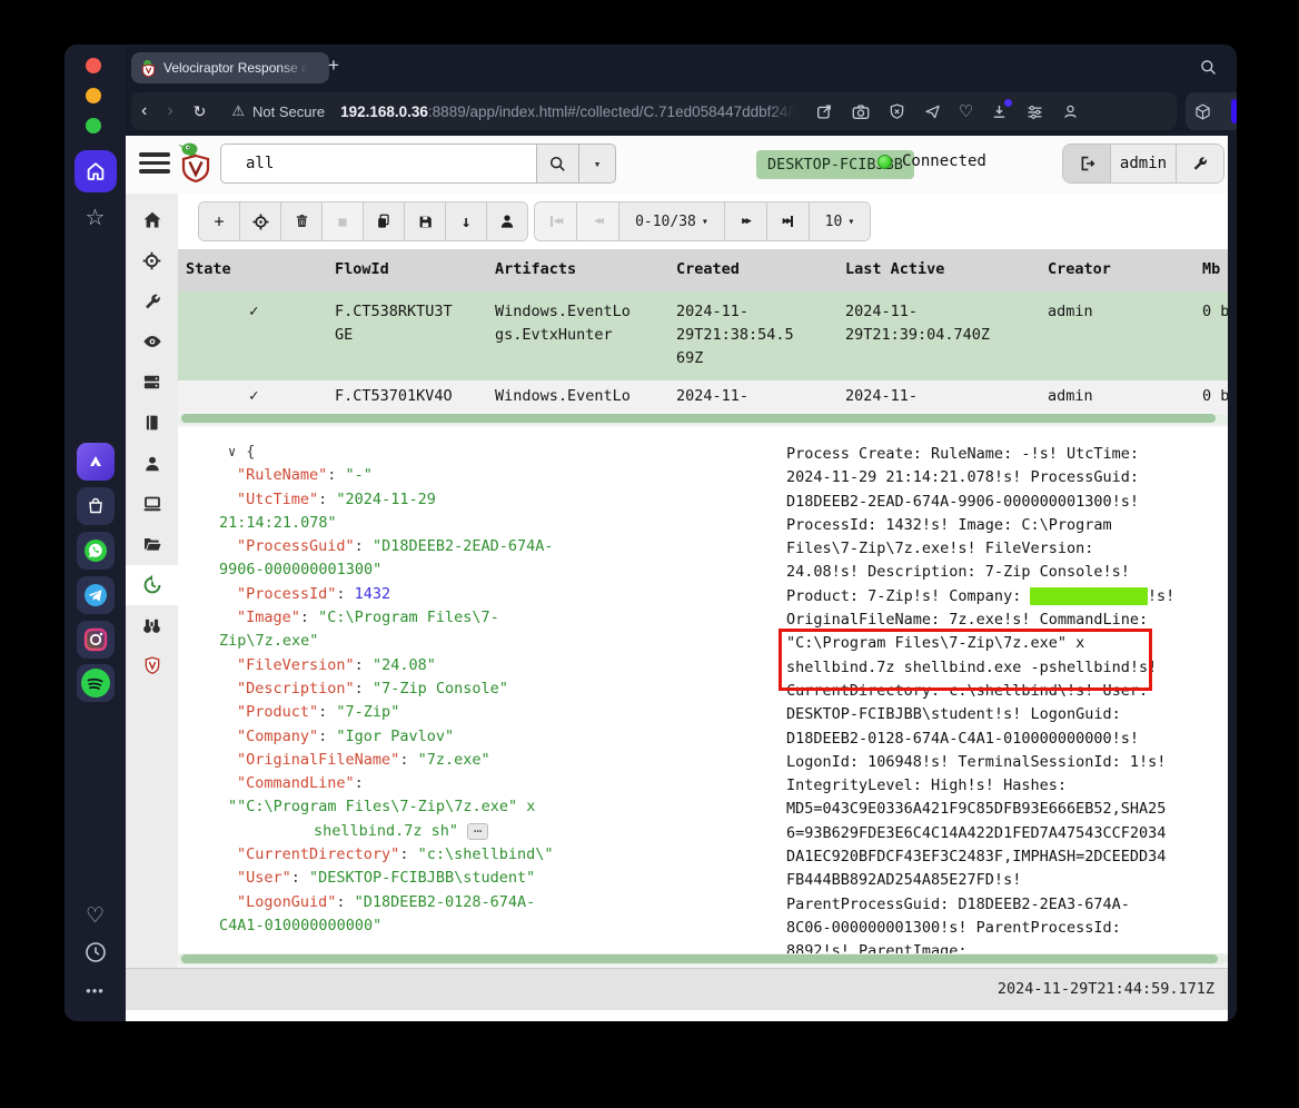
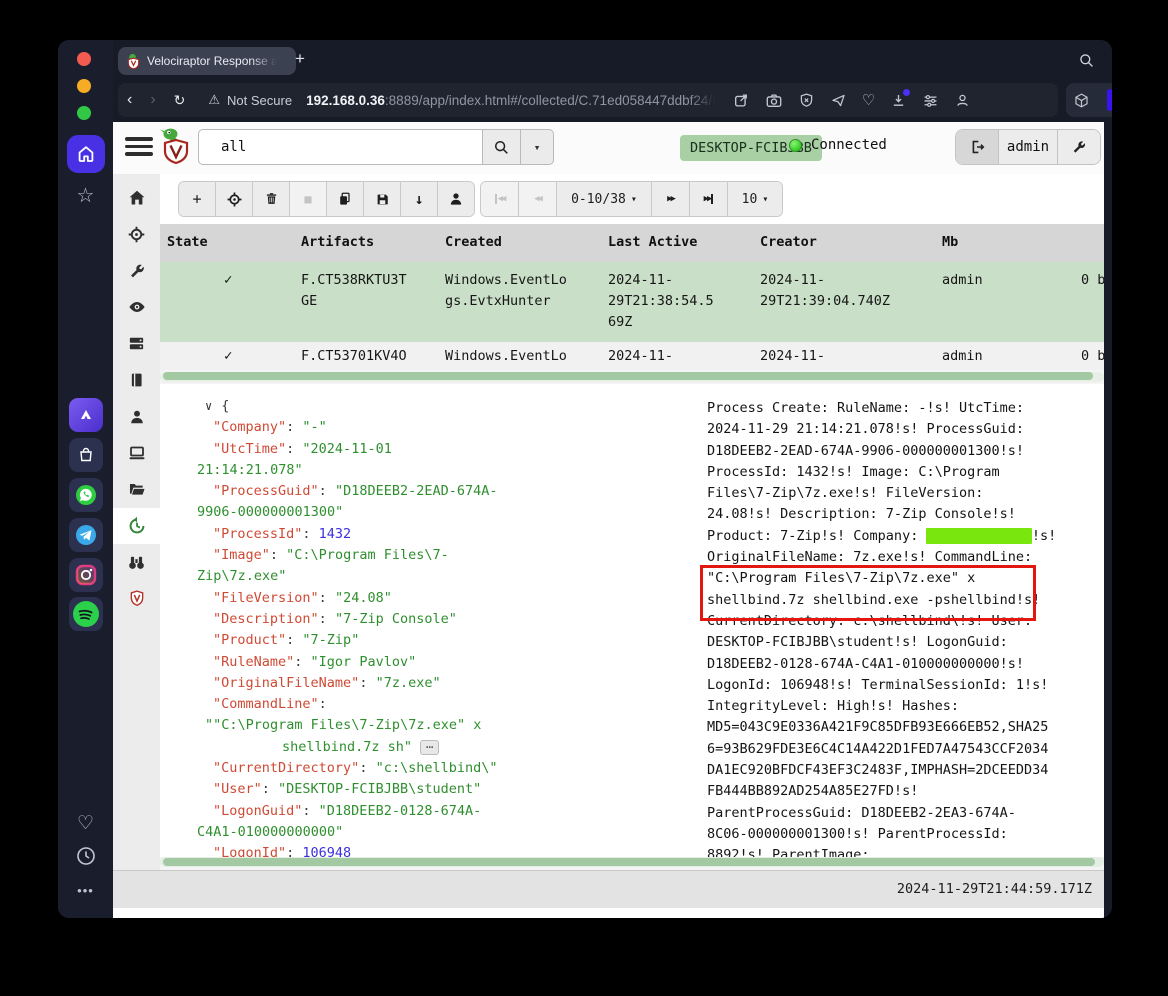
  ☆
  ♡
  •••
  Velociraptor Response a
  +
  ‹
  ›
  ↻
  ⚠
  Not Secure
  192.168.0.36
  :8889/app/index.html#/collected/C.71ed058447ddbf24/
  ♡
  all
  ▾
  DESKTOP-FCIBB
  Connected
  admin
  +
  ■
  ↓
  ◀◀
  ◀◀
  0-10/38
  ▾
  ▶▶
  ▶▶
  10
  ▾
  State
- FlowId
  Artifacts
  Created
  Last Active
  Creator
  Mb
  ✓
  F.CT538RKTU3TGE
  Windows.EventLogs.EvtxHunter
  2024-11-29T21:38:54.569Z
  2024-11-29T21:39:04.740Z
  admin
  0 b
  ✓
  F.CT53701KV4O
  Windows.EventLo
  2024-11-
  2024-11-
  admin
  0 b
  ∨ {
- "RuleName": "-"
+ "Company": "-"
- "UtcTime": "2024-11-29
+ "UtcTime": "2024-11-01
  21:14:21.078"
  "ProcessGuid": "D18DEEB2-2EAD-674A-
  9906-000000001300"
  "ProcessId": 1432
  "Image": "C:\Program Files\7-
  Zip\7z.exe"
  "FileVersion": "24.08"
  "Description": "7-Zip Console"
  "Product": "7-Zip"
- "Company": "Igor Pavlov"
+ "RuleName": "Igor Pavlov"
  "OriginalFileName": "7z.exe"
  "CommandLine":
  ""C:\Program Files\7-Zip\7z.exe" x
  shellbind.7z sh" ⋯
  "CurrentDirectory": "c:\shellbind\"
  "User": "DESKTOP-FCIBJBB\student"
  "LogonGuid": "D18DEEB2-0128-674A-
  C4A1-010000000000"
+ "LogonId": 106948
  Process Create: RuleName: -!s! UtcTime:
  2024-11-29 21:14:21.078!s! ProcessGuid:
  D18DEEB2-2EAD-674A-9906-000000001300!s!
  ProcessId: 1432!s! Image: C:\Program
  Files\7-Zip\7z.exe!s! FileVersion:
  24.08!s! Description: 7-Zip Console!s!
  Product: 7-Zip!s! Company: Igor Pavlov !s!
  OriginalFileName: 7z.exe!s! CommandLine:
  "C:\Program Files\7-Zip\7z.exe" x
  shellbind.7z shellbind.exe -pshellbind!s!
  CurrentDirectory: c:\shellbind\!s! User:
  DESKTOP-FCIBJBB\student!s! LogonGuid:
  D18DEEB2-0128-674A-C4A1-010000000000!s!
  LogonId: 106948!s! TerminalSessionId: 1!s!
  IntegrityLevel: High!s! Hashes:
  MD5=043C9E0336A421F9C85DFB93E666EB52,SHA25
  6=93B629FDE3E6C4C14A422D1FED7A47543CCF2034
  DA1EC920BFDCF43EF3C2483F,IMPHASH=2DCEEDD34
  FB444BB892AD254A85E27FD!s!
  ParentProcessGuid: D18DEEB2-2EA3-674A-
  8C06-000000001300!s! ParentProcessId:
  8892!s! ParentImage:
  2024-11-29T21:44:59.171Z
